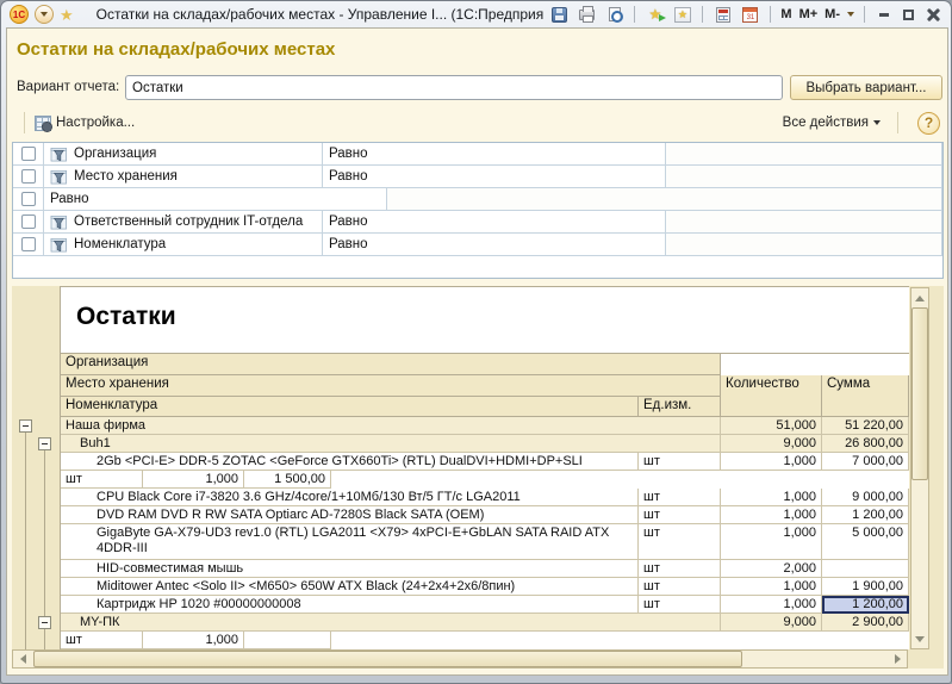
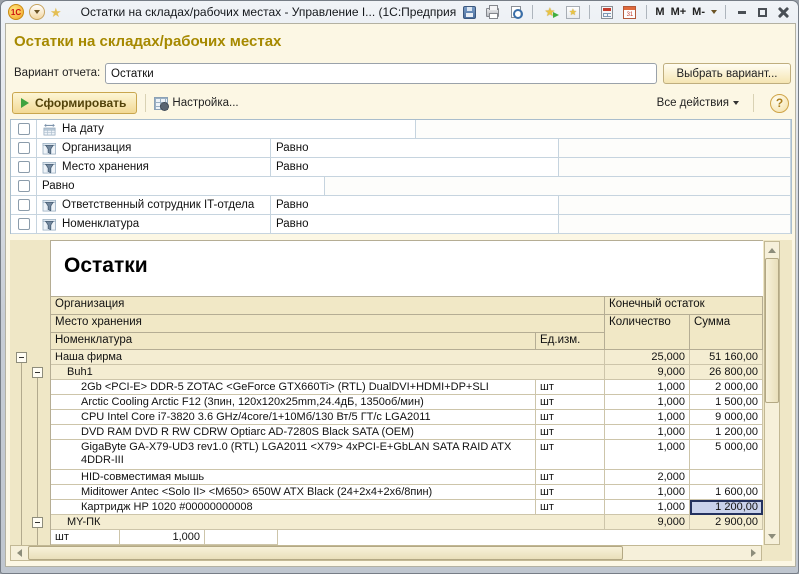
  1С
  ★
  Остатки на складах/рабочих местах - Управление I... (1С:Предприя
  ★
  ★
  M
  M+
  M-
  Остатки на складах/рабочих местах
  Вариант отчета:
  Остатки
  Выбрать вариант...
+ Сформировать
  Настройка...
  Все действия
  ?
+ На дату
  Организация
  Равно
  Место хранения
  Равно
  Равно
  Ответственный сотрудник IT-отдела
  Равно
  Номенклатура
  Равно
  Остатки
  Организация
+ Конечный остаток
  Место хранения
  Номенклатура
  Ед.изм.
  Количество
  Сумма
  Наша фирма
- 51,000
+ 25,000
- 51 220,00
+ 51 160,00
  Buh1
  9,000
  26 800,00
  2Gb <PCI-E> DDR-5 ZOTAC <GeForce GTX660Ti> (RTL) DualDVI+HDMI+DP+SLI
  шт
  1,000
- 7 000,00
+ 2 000,00
+ Arctic Cooling Arctic F12 (3пин, 120x120x25mm,24.4дБ, 1350об/мин)
  шт
  1,000
  1 500,00
- CPU Black Core i7-3820 3.6 GHz/4core/1+10Мб/130 Вт/5 ГТ/с LGA2011
+ CPU Intel Core i7-3820 3.6 GHz/4core/1+10Мб/130 Вт/5 ГТ/с LGA2011
  шт
  1,000
  9 000,00
- DVD RAM DVD R RW SATA Optiarc AD-7280S Black SATA (OEM)
+ DVD RAM DVD R RW CDRW Optiarc AD-7280S Black SATA (OEM)
  шт
  1,000
  1 200,00
  GigaByte GA-X79-UD3 rev1.0 (RTL) LGA2011 <X79> 4xPCI-E+GbLAN SATA RAID ATX 4DDR-III
  шт
  1,000
  5 000,00
  HID-совместимая мышь
  шт
  2,000
  Miditower Antec <Solo II> <M650> 650W ATX Black (24+2x4+2x6/8пин)
  шт
  1,000
- 1 900,00
+ 1 600,00
  Картридж HP 1020 #00000000008
  шт
  1,000
  1 200,00
  MY-ПК
  9,000
  2 900,00
  шт
  1,000
